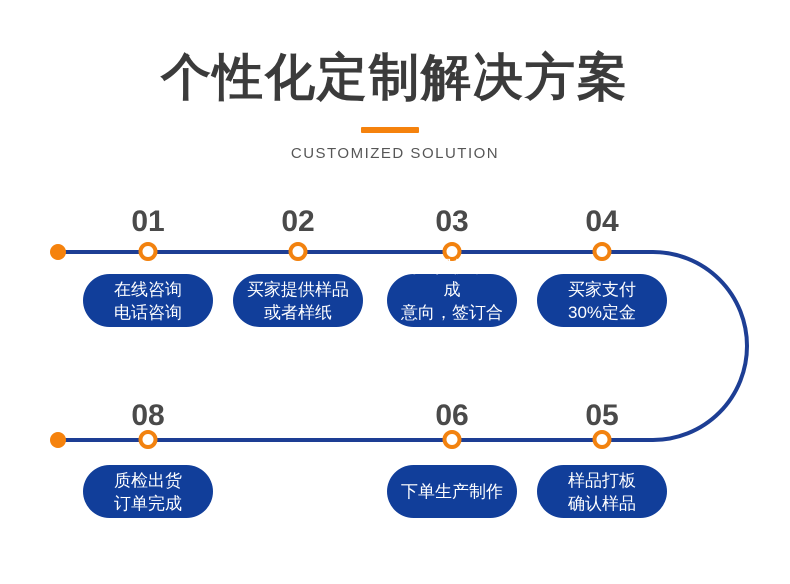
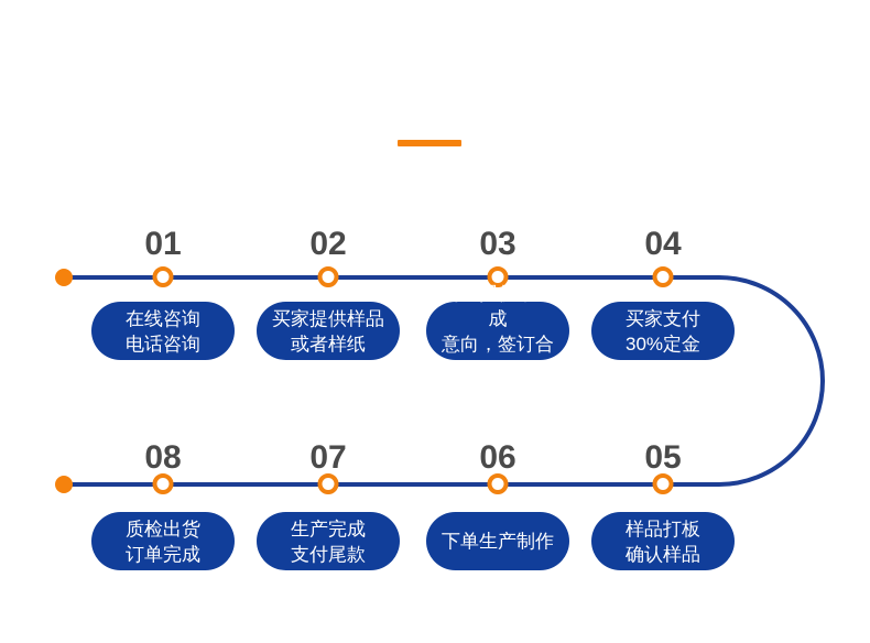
- 个性化定制解决方案
- CUSTOMIZED SOLUTION
  01
  在线咨询
  电话咨询
  02
  买家提供样品
  或者样纸
  03
  沟通报价，达成
  意向，签订合同
  04
  买家支付
  30%定金
  08
  质检出货
  订单完成
+ 07
+ 生产完成
+ 支付尾款
  06
  下单生产制作
  05
  样品打板
  确认样品
